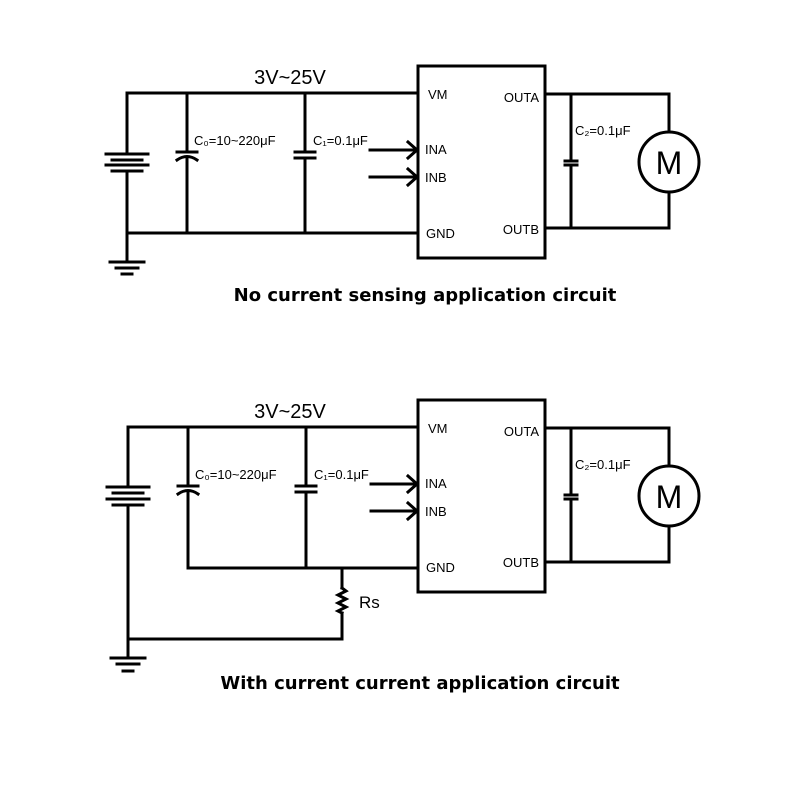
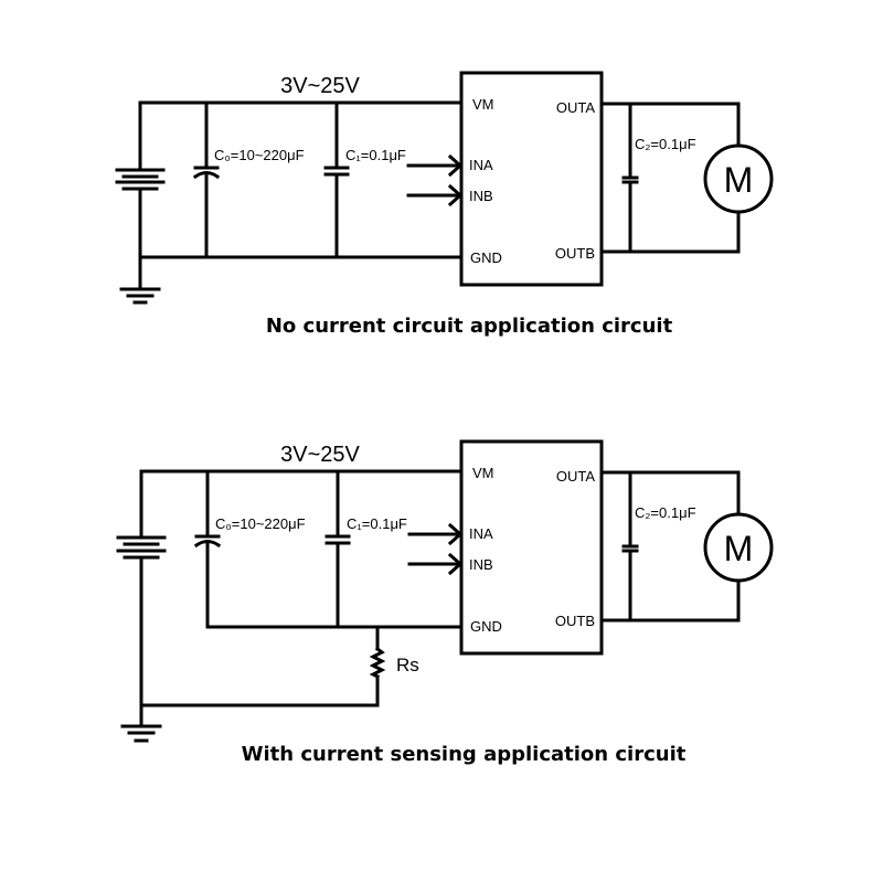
  3V~25V
  C₀=10~220μF
  C₁=0.1μF
  VM
  INA
  INB
  GND
  OUTA
  OUTB
  C₂=0.1μF
  M
- No current sensing application circuit
+ No current circuit application circuit
  3V~25V
  Rs
  C₀=10~220μF
  C₁=0.1μF
  VM
  INA
  INB
  GND
  OUTA
  OUTB
  C₂=0.1μF
  M
- With current current application circuit
+ With current sensing application circuit
